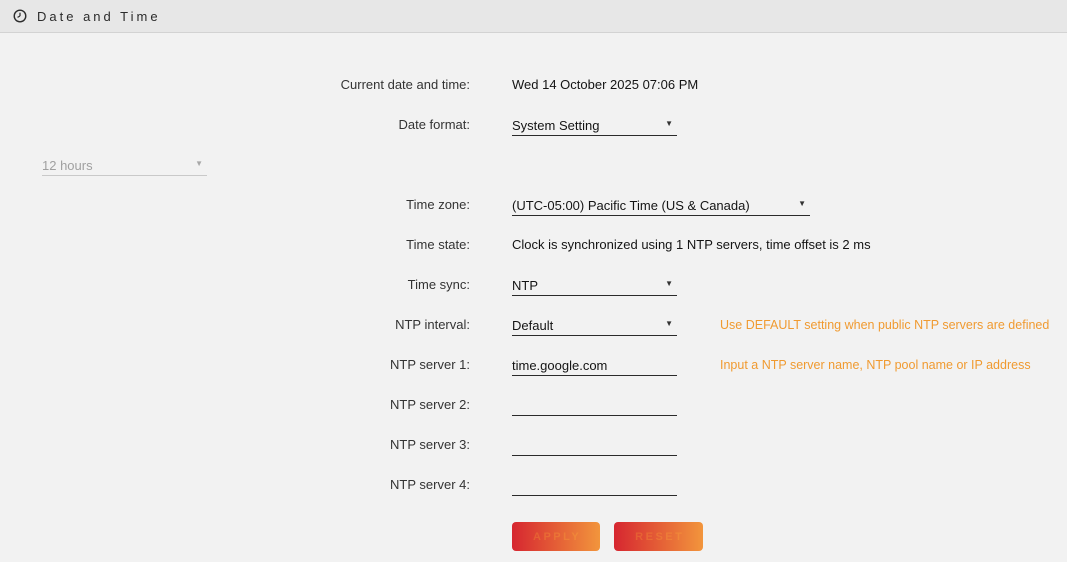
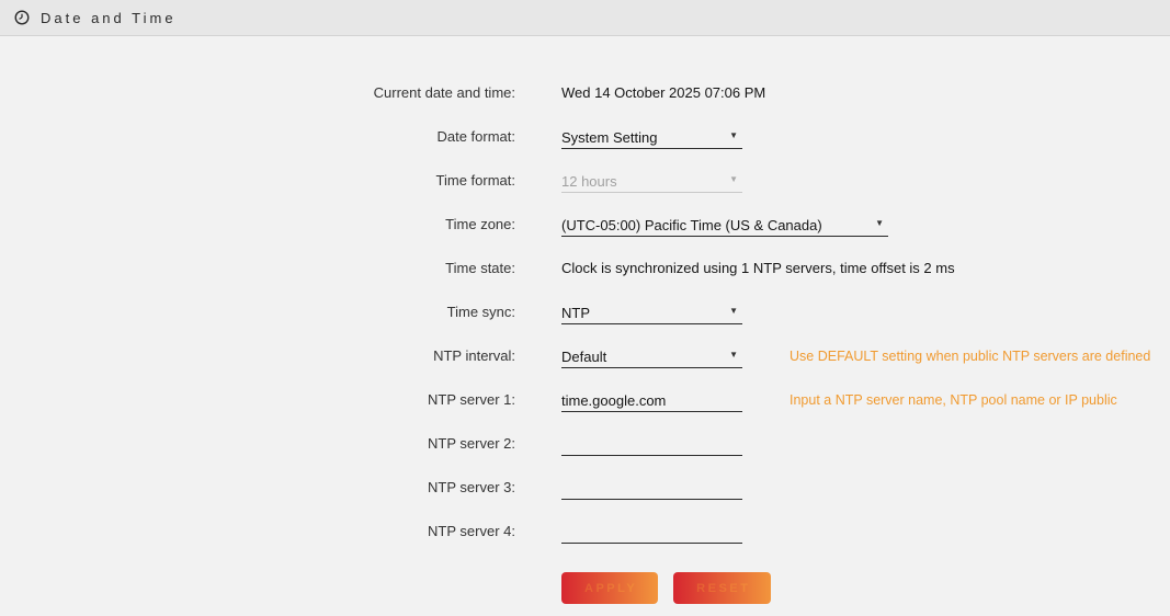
  Date and Time
  Current date and time:
  Wed 14 October 2025 07:06 PM
  Date format:
  System Setting
  ▼
+ Time format:
  12 hours
  ▼
  Time zone:
  (UTC-05:00) Pacific Time (US & Canada)
  ▼
  Time state:
  Clock is synchronized using 1 NTP servers, time offset is 2 ms
  Time sync:
  NTP
  ▼
  NTP interval:
  Default
  ▼
  Use DEFAULT setting when public NTP servers are defined
  NTP server 1:
  time.google.com
- Input a NTP server name, NTP pool name or IP address
+ Input a NTP server name, NTP pool name or IP public
  NTP server 2:
  NTP server 3:
  NTP server 4:
  APPLY
  RESET
